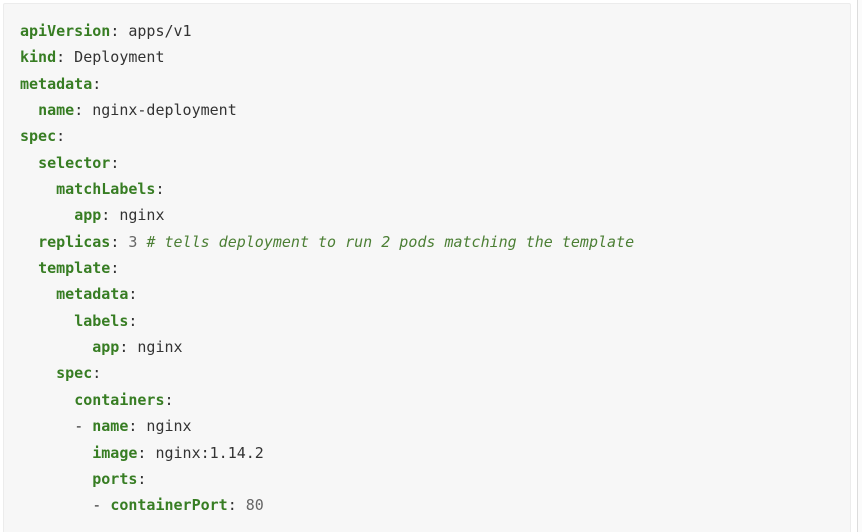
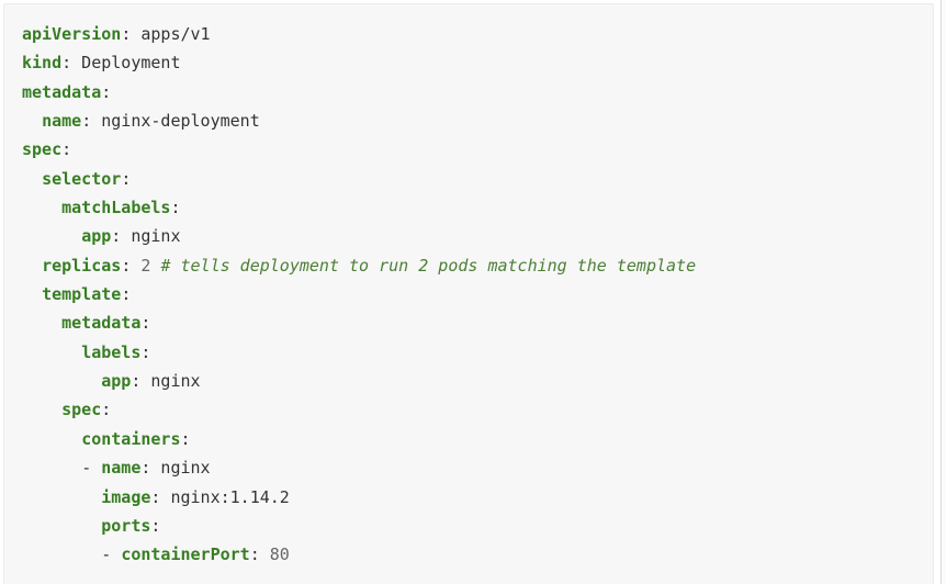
- apiVersion: apps/v1 kind: Deployment metadata: name: nginx-deployment spec: selector: matchLabels: app: nginx replicas: 3 # tells deployment to run 2 pods matching the template template: metadata: labels: app: nginx spec: containers: - name: nginx image: nginx:1.14.2 ports: - containerPort: 80
+ apiVersion: apps/v1 kind: Deployment metadata: name: nginx-deployment spec: selector: matchLabels: app: nginx replicas: 2 # tells deployment to run 2 pods matching the template template: metadata: labels: app: nginx spec: containers: - name: nginx image: nginx:1.14.2 ports: - containerPort: 80
